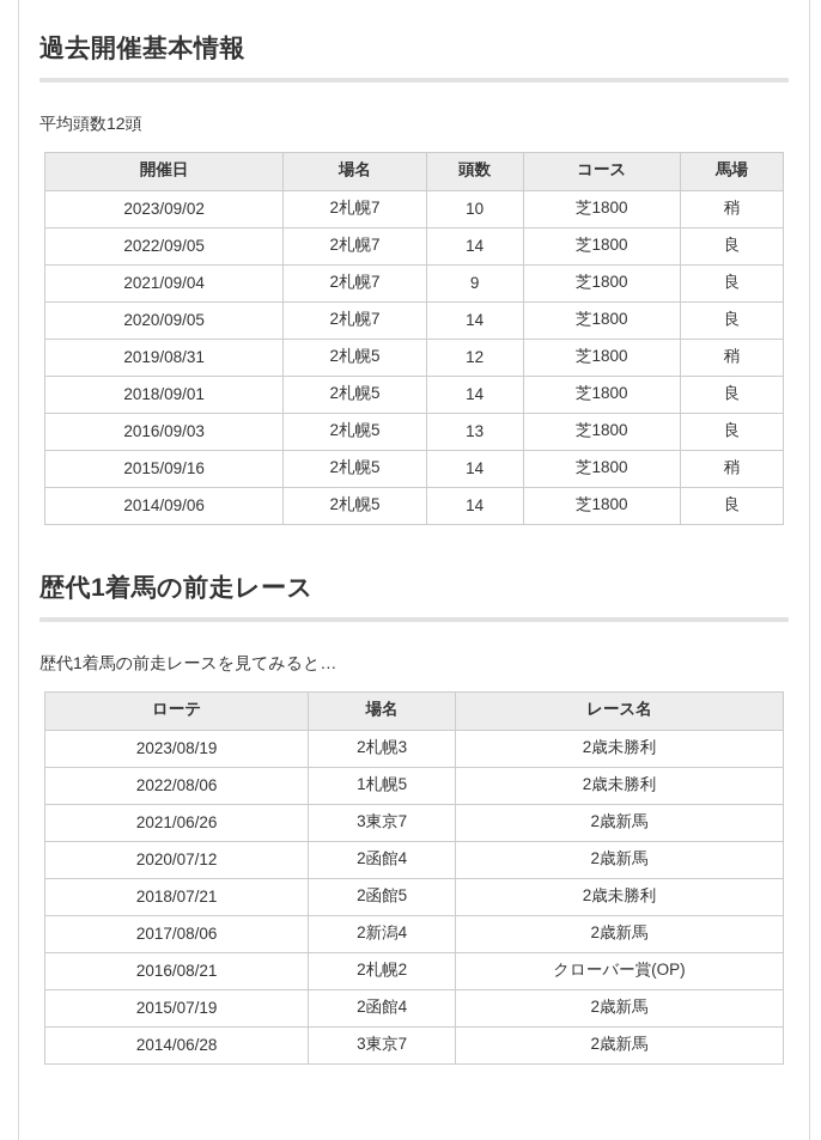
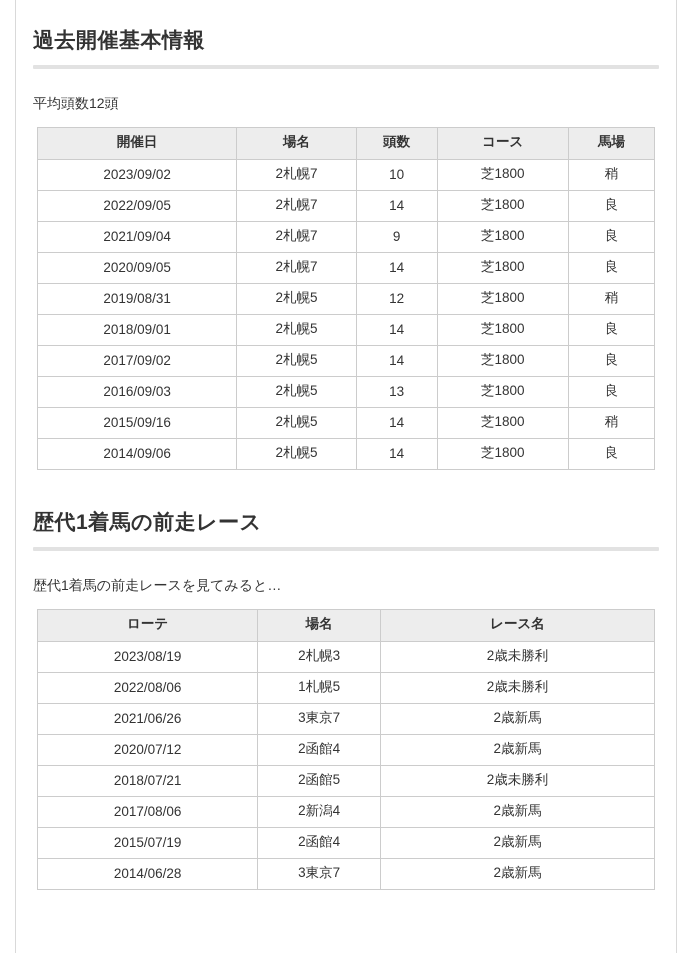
  過去開催基本情報
  平均頭数12頭
  開催日	場名	頭数	コース	馬場
  2023/09/02	2札幌7	10	芝1800	稍
  2022/09/05	2札幌7	14	芝1800	良
  2021/09/04	2札幌7	9	芝1800	良
  2020/09/05	2札幌7	14	芝1800	良
  2019/08/31	2札幌5	12	芝1800	稍
  2018/09/01	2札幌5	14	芝1800	良
+ 2017/09/02	2札幌5	14	芝1800	良
  2016/09/03	2札幌5	13	芝1800	良
  2015/09/16	2札幌5	14	芝1800	稍
  2014/09/06	2札幌5	14	芝1800	良
  歴代1着馬の前走レース
  歴代1着馬の前走レースを見てみると…
  ローテ	場名	レース名
  2023/08/19	2札幌3	2歳未勝利
  2022/08/06	1札幌5	2歳未勝利
  2021/06/26	3東京7	2歳新馬
  2020/07/12	2函館4	2歳新馬
  2018/07/21	2函館5	2歳未勝利
  2017/08/06	2新潟4	2歳新馬
- 2016/08/21	2札幌2	クローバー賞(OP)
  2015/07/19	2函館4	2歳新馬
  2014/06/28	3東京7	2歳新馬
